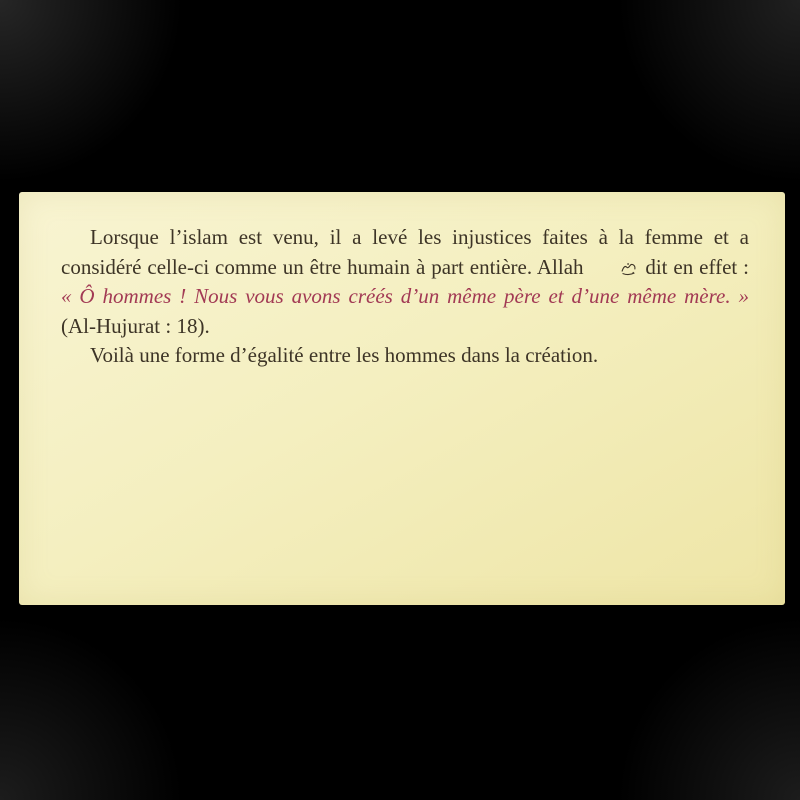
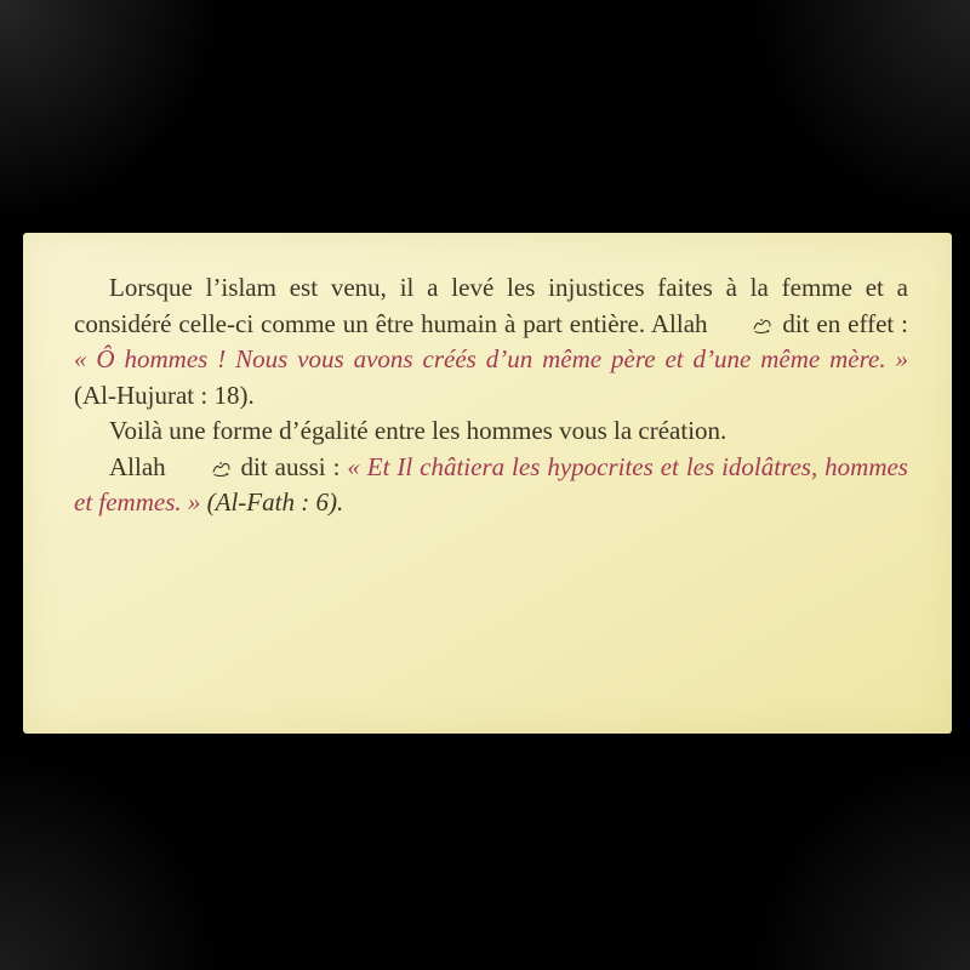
  Lorsque l’islam est venu, il a levé les injustices faites à la femme et a considéré celle-ci comme un être humain à part entière. Allah dit en effet : « Ô hommes ! Nous vous avons créés d’un même père et d’une même mère. » (Al-Hujurat : 18).
- Voilà une forme d’égalité entre les hommes dans la création.
+ Voilà une forme d’égalité entre les hommes vous la création.
+ Allah dit aussi : « Et Il châtiera les hypocrites et les idolâtres, hommes et femmes. » (Al-Fath : 6).
